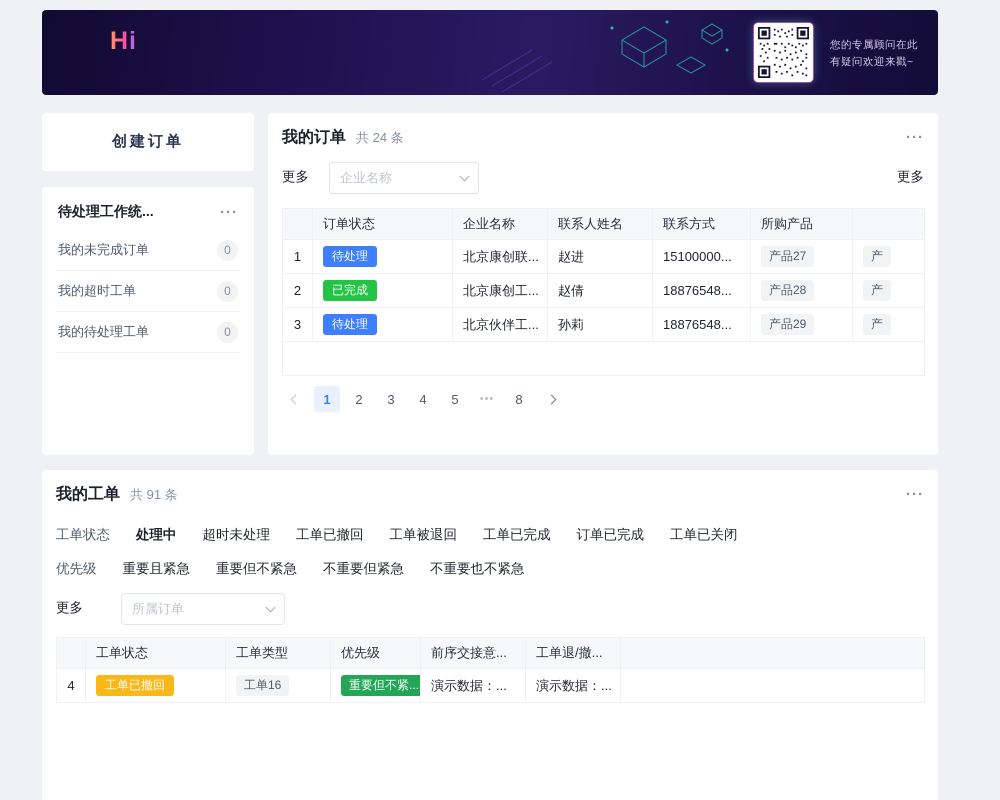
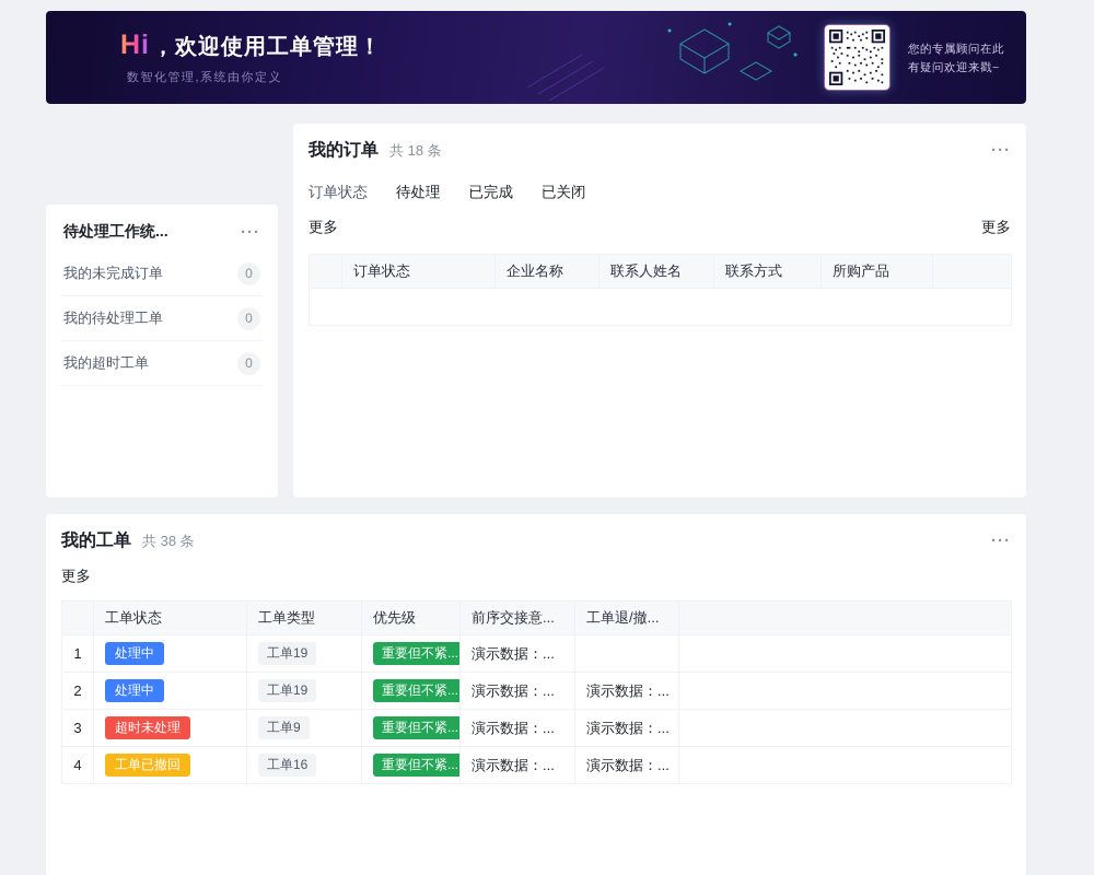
  Hi
+ ，欢迎使用工单管理！
+ 数智化管理,系统由你定义
  您的专属顾问在此
  有疑问欢迎来戳~
- 创建订单
  待处理工作统...
  ···
  我的未完成订单
  0
- 我的超时工单
+ 我的待处理工单
  0
- 我的待处理工单
+ 我的超时工单
  0
  我的订单
- 共 24 条
+ 共 18 条
  ···
+ 订单状态
+ 待处理
+ 已完成
+ 已关闭
  更多
- 企业名称
  更多
  	订单状态	企业名称	联系人姓名	联系方式	所购产品
- 1	待处理	北京康创联...	赵进	15100000...	产品27	产
- 2	已完成	北京康创工...	赵倩	18876548...	产品28	产
- 3	待处理	北京伙伴工...	孙莉	18876548...	产品29	产
- 1
- 2
- 3
- 4
- 5
- •••
- 8
  我的工单
- 共 91 条
+ 共 38 条
  ···
- 工单状态
- 处理中
- 超时未处理
- 工单已撤回
- 工单被退回
- 工单已完成
- 订单已完成
- 工单已关闭
- 优先级
- 重要且紧急
- 重要但不紧急
- 不重要但紧急
- 不重要也不紧急
  更多
- 所属订单
  	工单状态	工单类型	优先级	前序交接意...	工单退/撤...
+ 1	处理中	工单19	重要但不紧...	演示数据：...
+ 2	处理中	工单19	重要但不紧...	演示数据：...	演示数据：...
+ 3	超时未处理	工单9	重要但不紧...	演示数据：...	演示数据：...
  4	工单已撤回	工单16	重要但不紧...	演示数据：...	演示数据：...
